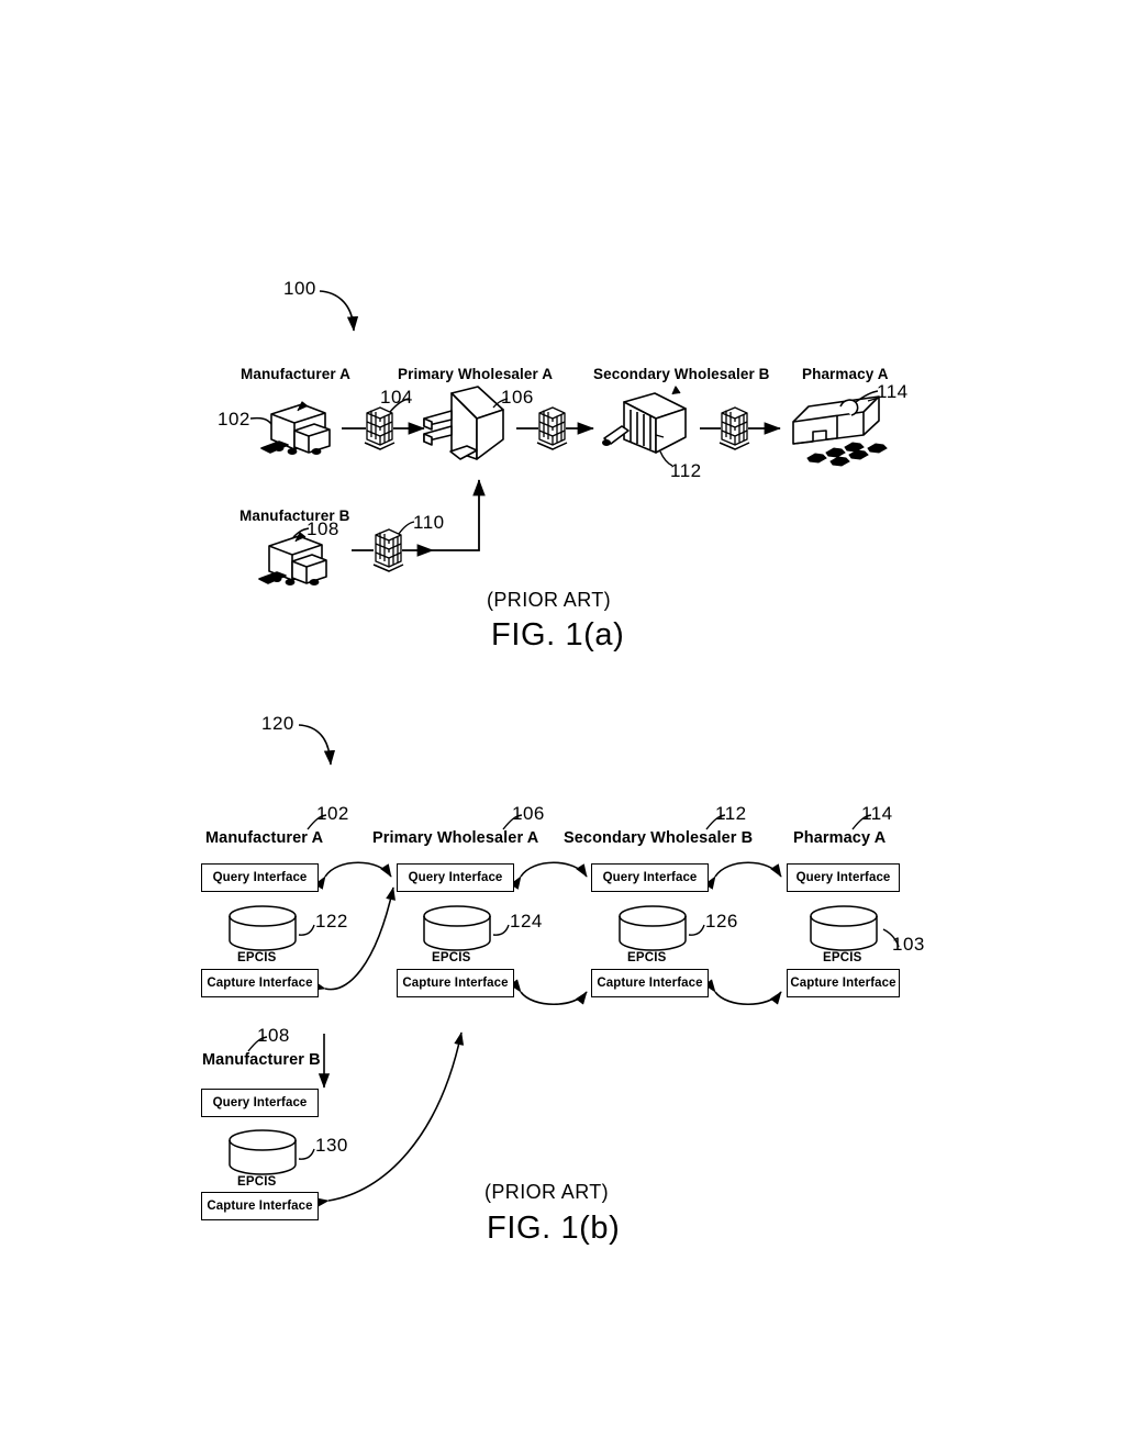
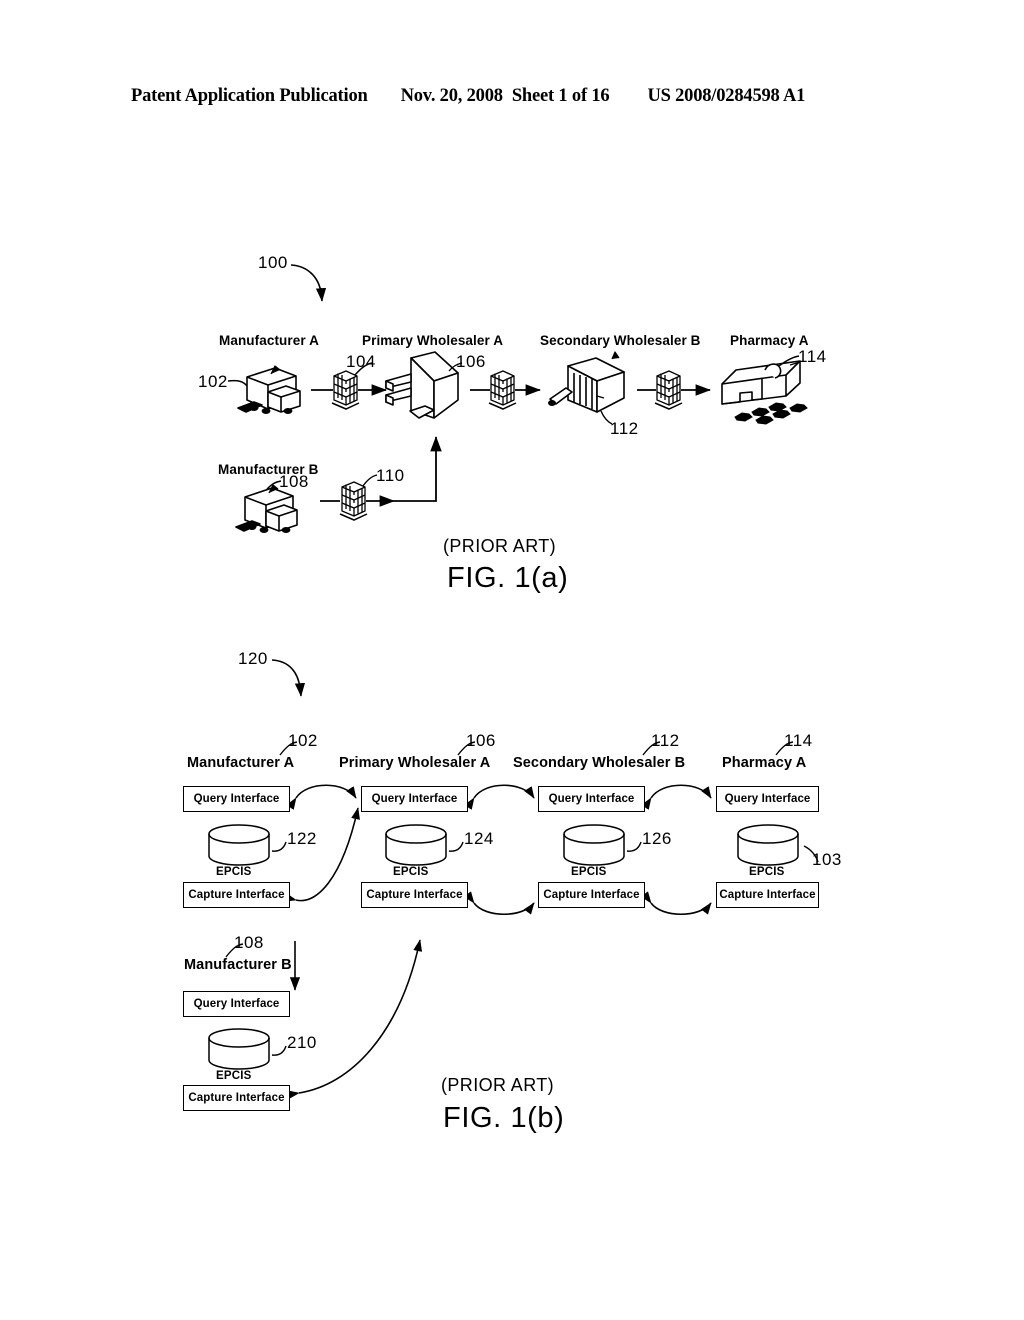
+ Patent Application Publication Nov. 20, 2008 Sheet 1 of 16 US 2008/0284598 A1
  100
  Manufacturer A
  Primary Wholesaler A
  Secondary Wholesaler B
  Pharmacy A
  Manufacturer B
  102
  104
  106
  112
  114
  108
  110
  (PRIOR ART)
  FIG. 1(a)
  120
  Manufacturer A
  Primary Wholesaler A
  Secondary Wholesaler B
  Pharmacy A
  Manufacturer B
  102
  106
  112
  114
  108
  Query Interface
  Query Interface
  Query Interface
  Query Interface
  Query Interface
  122
  124
  126
  103
- 130
+ 210
  EPCIS
  EPCIS
  EPCIS
  EPCIS
  EPCIS
  Capture Interface
  Capture Interface
  Capture Interface
  Capture Interface
  Capture Interface
  (PRIOR ART)
  FIG. 1(b)
